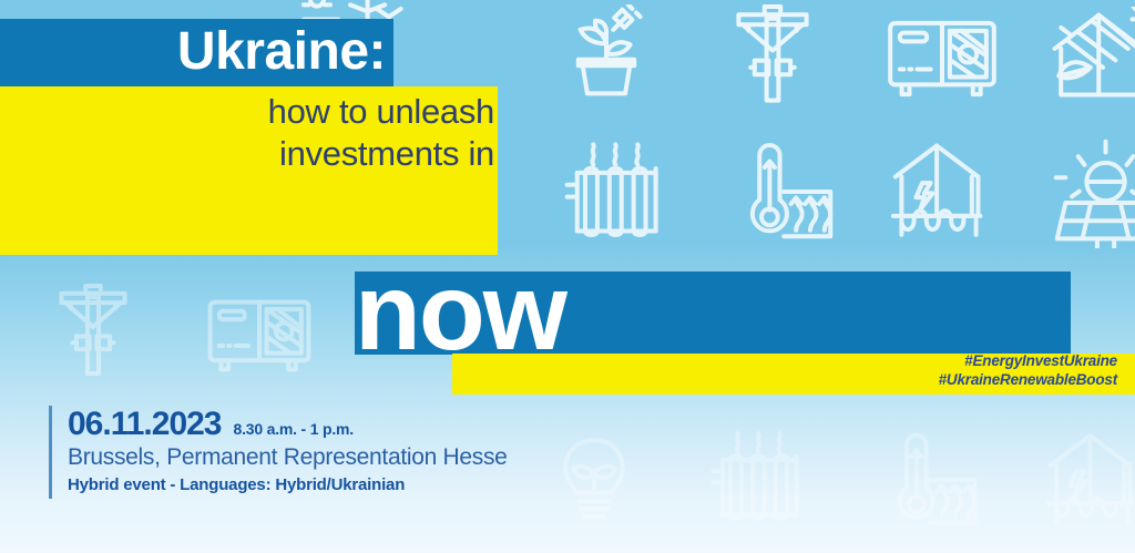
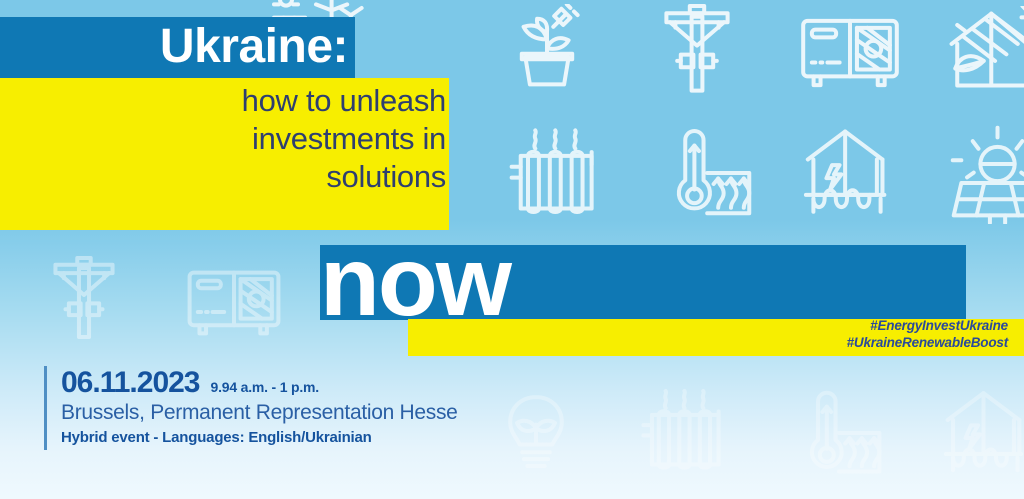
  Ukraine:
  how to unleash
  investments in
+ solutions
  now
  #EnergyInvestUkraine
  #UkraineRenewableBoost
  06.11.2023
- 8.30 a.m. - 1 p.m.
+ 9.94 a.m. - 1 p.m.
  Brussels, Permanent Representation Hesse
- Hybrid event - Languages: Hybrid/Ukrainian
+ Hybrid event - Languages: English/Ukrainian
